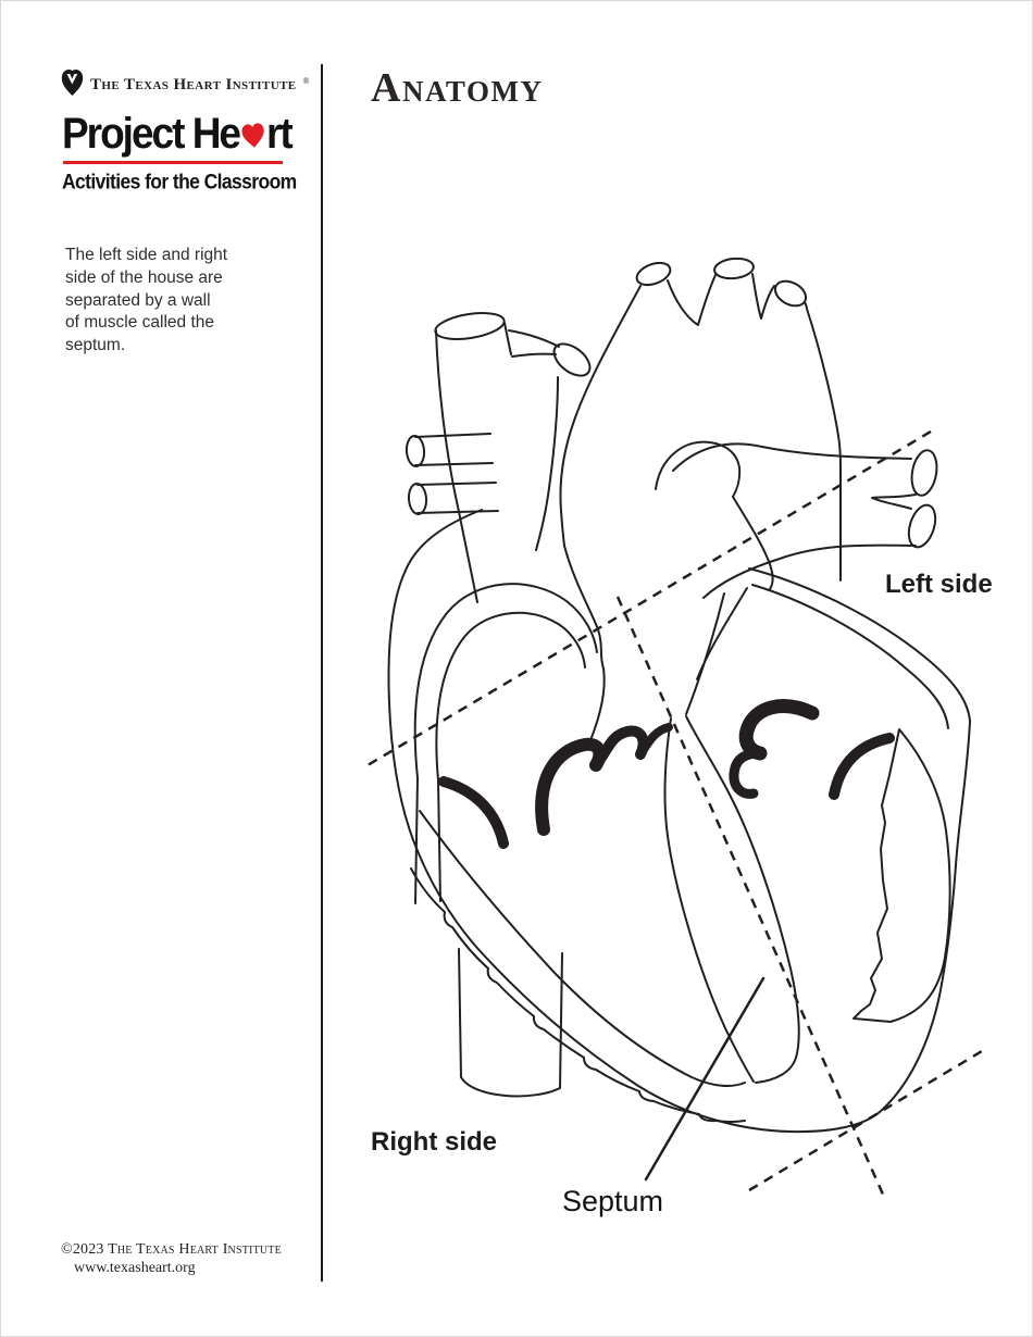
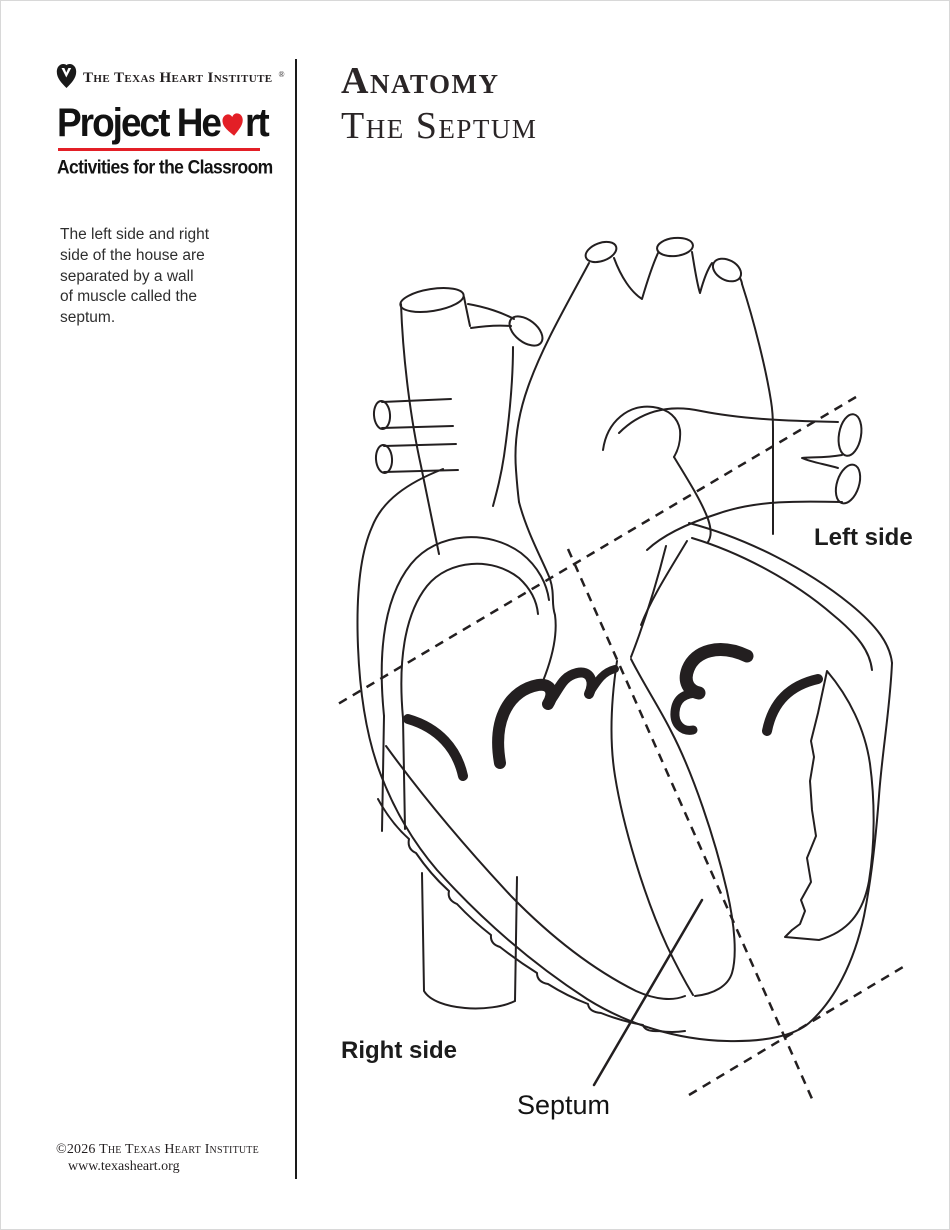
  The Texas Heart Institute
  ®
  Project He
  rt
  Activities for the Classroom
  The left side and right
  side of the house are
  separated by a wall
  of muscle called the
  septum.
- ©2023 The Texas Heart Institute
+ ©2026 The Texas Heart Institute
  www.texasheart.org
  Anatomy
+ The Septum
  Left side
  Right side
  Septum
